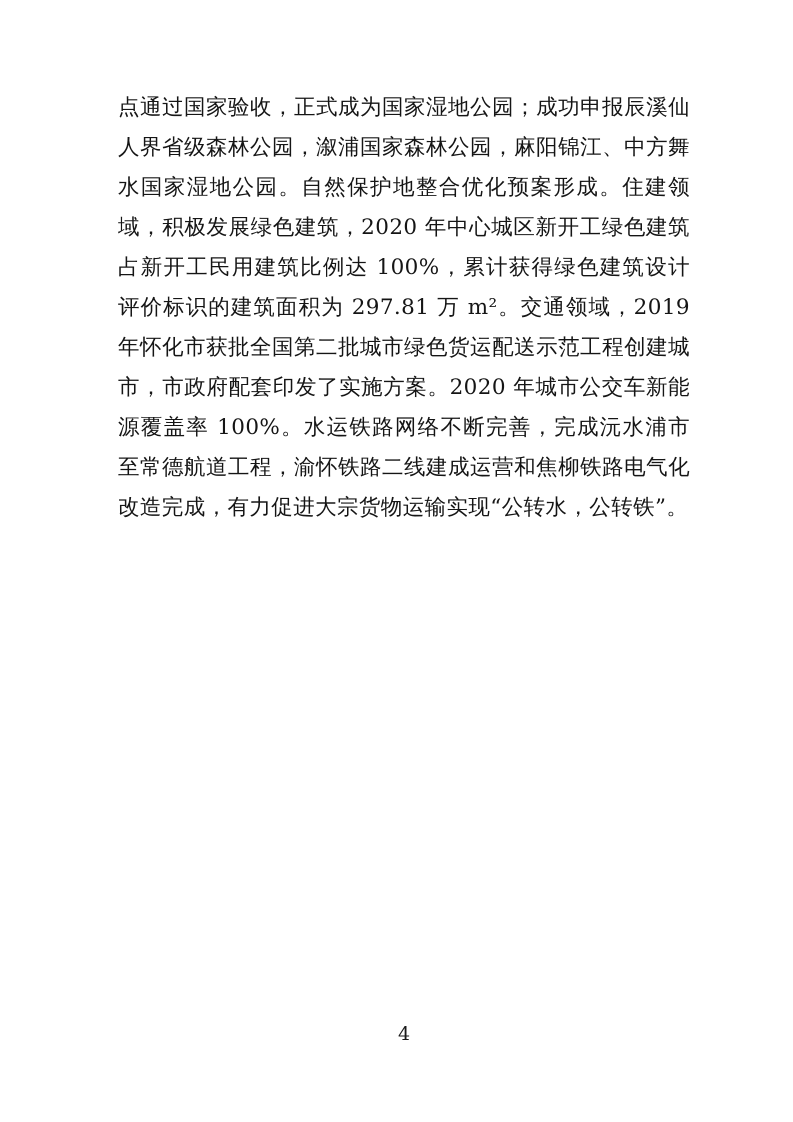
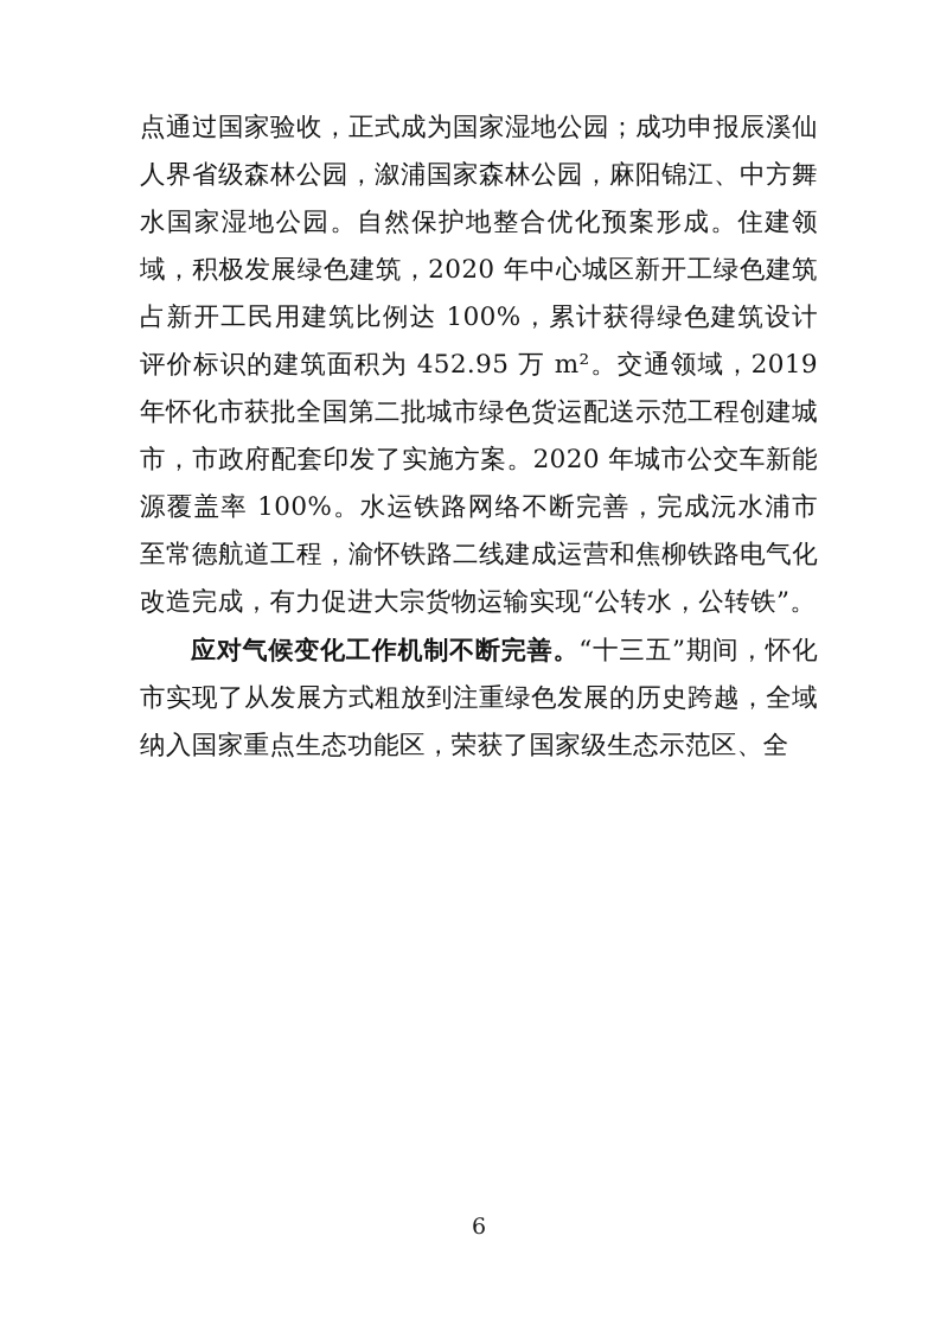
- 点通过国家验收，正式成为国家湿地公园；成功申报辰溪仙人界省级森林公园，溆浦国家森林公园，麻阳锦江、中方舞水国家湿地公园。自然保护地整合优化预案形成。住建领域，积极发展绿色建筑，2020 年中心城区新开工绿色建筑占新开工民用建筑比例达 100%，累计获得绿色建筑设计评价标识的建筑面积为 297.81 万 m²。交通领域，2019 年怀化市获批全国第二批城市绿色货运配送示范工程创建城市，市政府配套印发了实施方案。2020 年城市公交车新能源覆盖率 100%。水运铁路网络不断完善，完成沅水浦市至常德航道工程，渝怀铁路二线建成运营和焦柳铁路电气化改造完成，有力促进大宗货物运输实现“公转水，公转铁”。
+ 点通过国家验收，正式成为国家湿地公园；成功申报辰溪仙人界省级森林公园，溆浦国家森林公园，麻阳锦江、中方舞水国家湿地公园。自然保护地整合优化预案形成。住建领域，积极发展绿色建筑，2020 年中心城区新开工绿色建筑占新开工民用建筑比例达 100%，累计获得绿色建筑设计评价标识的建筑面积为 452.95 万 m²。交通领域，2019 年怀化市获批全国第二批城市绿色货运配送示范工程创建城市，市政府配套印发了实施方案。2020 年城市公交车新能源覆盖率 100%。水运铁路网络不断完善，完成沅水浦市至常德航道工程，渝怀铁路二线建成运营和焦柳铁路电气化改造完成，有力促进大宗货物运输实现“公转水，公转铁”。
+ 应对气候变化工作机制不断完善。“十三五”期间，怀化市实现了从发展方式粗放到注重绿色发展的历史跨越，全域纳入国家重点生态功能区，荣获了国家级生态示范区、全
- 4
+ 6
